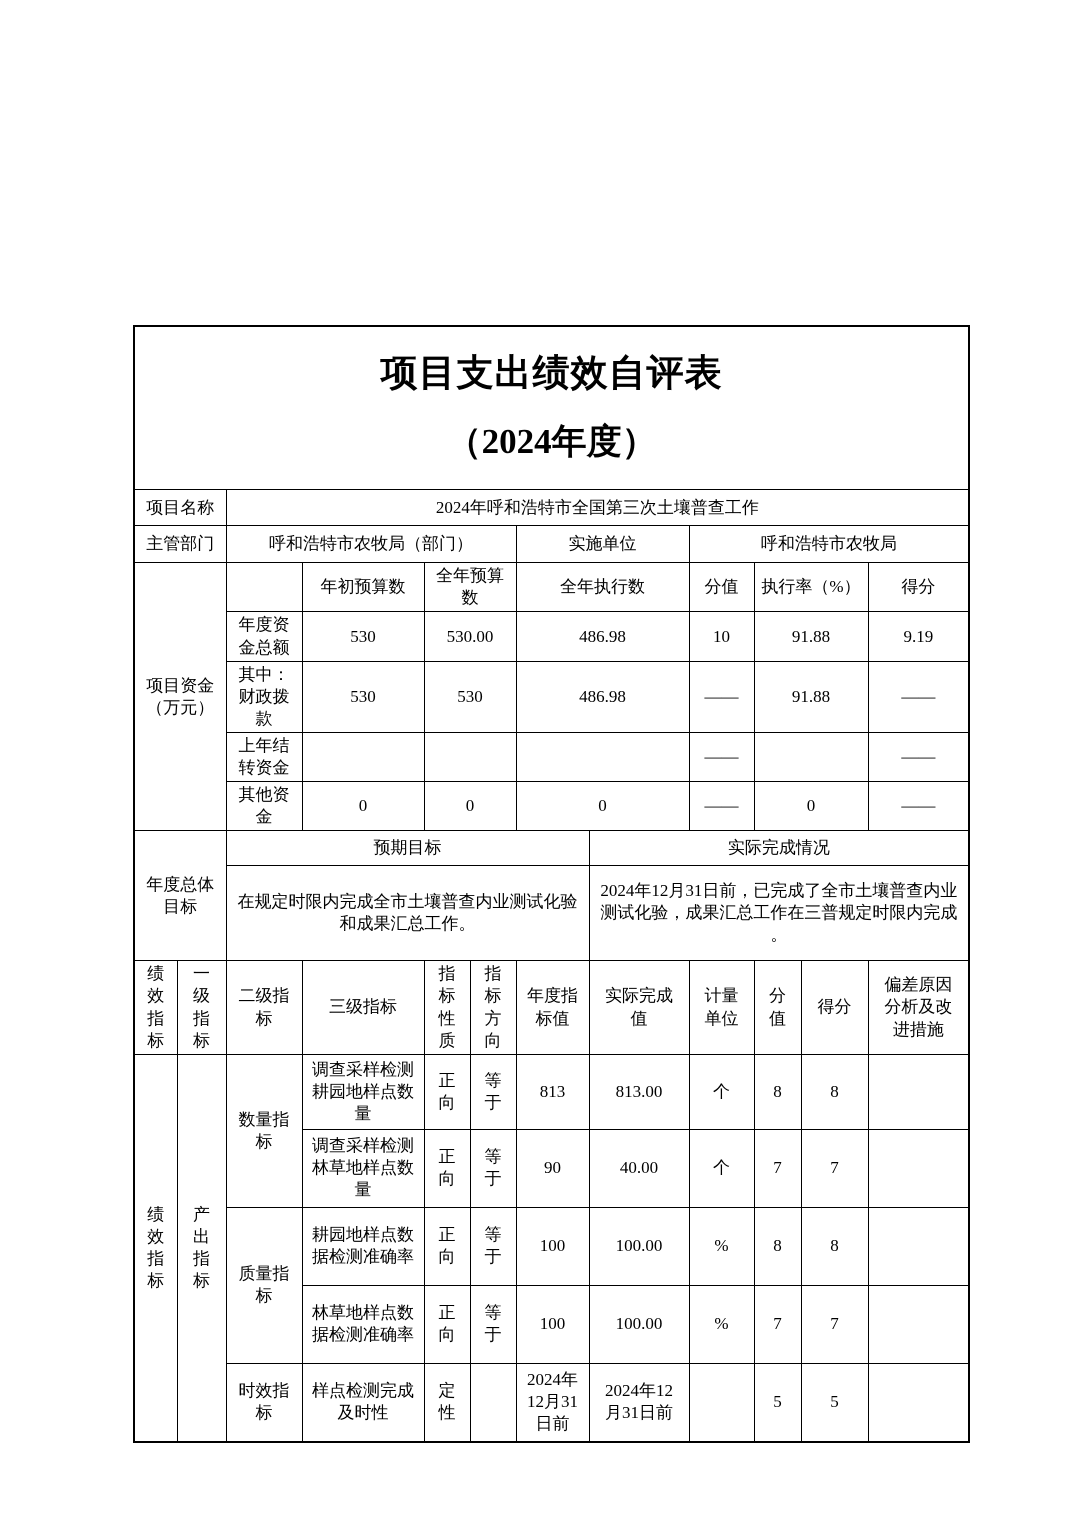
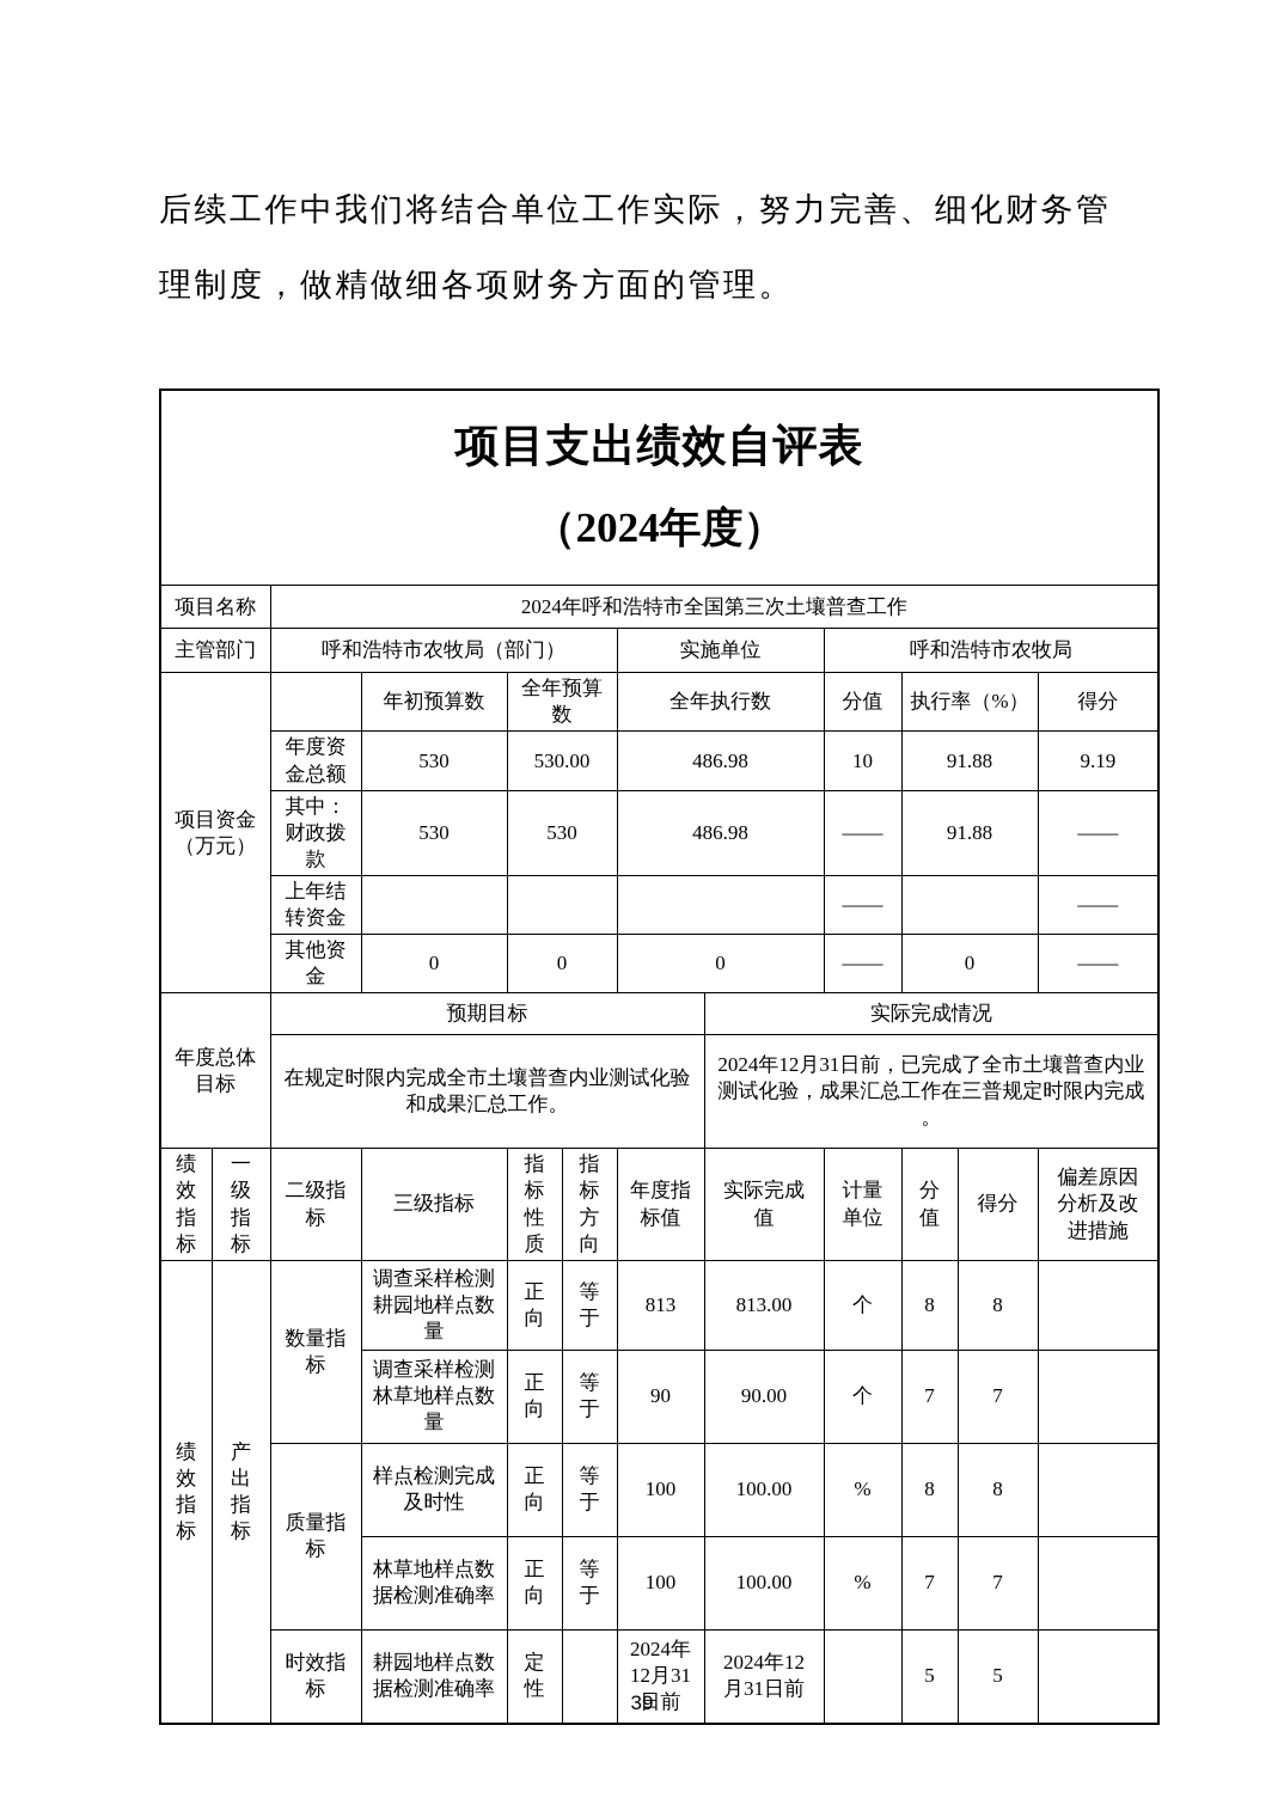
+ 后续工作中我们将结合单位工作实际，努力完善、细化财务管
+ 理制度，做精做细各项财务方面的管理。
  项目支出绩效自评表 （2024年度）
  项目名称	2024年呼和浩特市全国第三次土壤普查工作
  主管部门	呼和浩特市农牧局（部门）	实施单位	呼和浩特市农牧局
  项目资金 （万元）		年初预算数	全年预算 数	全年执行数	分值	执行率（%）	得分
  年度资 金总额	530	530.00	486.98	10	91.88	9.19
  其中： 财政拨 款	530	530	486.98	——	91.88	——
  上年结 转资金				——		——
  其他资 金	0	0	0	——	0	——
  年度总体 目标	预期目标	实际完成情况
  在规定时限内完成全市土壤普查内业测试化验 和成果汇总工作。	2024年12月31日前，已完成了全市土壤普查内业 测试化验，成果汇总工作在三普规定时限内完成 。
  绩 效 指 标	一 级 指 标	二级指 标	三级指标	指 标 性 质	指 标 方 向	年度指 标值	实际完成 值	计量 单位	分 值	得分	偏差原因 分析及改 进措施
  绩 效 指 标	产 出 指 标	数量指 标	调查采样检测 耕园地样点数 量	正 向	等 于	813	813.00	个	8	8
- 调查采样检测 林草地样点数 量	正 向	等 于	90	40.00	个	7	7
+ 调查采样检测 林草地样点数 量	正 向	等 于	90	90.00	个	7	7
- 质量指 标	耕园地样点数 据检测准确率	正 向	等 于	100	100.00	%	8	8
+ 质量指 标	样点检测完成 及时性	正 向	等 于	100	100.00	%	8	8
  林草地样点数 据检测准确率	正 向	等 于	100	100.00	%	7	7
- 时效指 标	样点检测完成 及时性	定 性		2024年 12月31 日前	2024年12 月31日前		5	5
+ 时效指 标	耕园地样点数 据检测准确率	定 性		2024年 12月31 日前	2024年12 月31日前		5	5
+ 39
